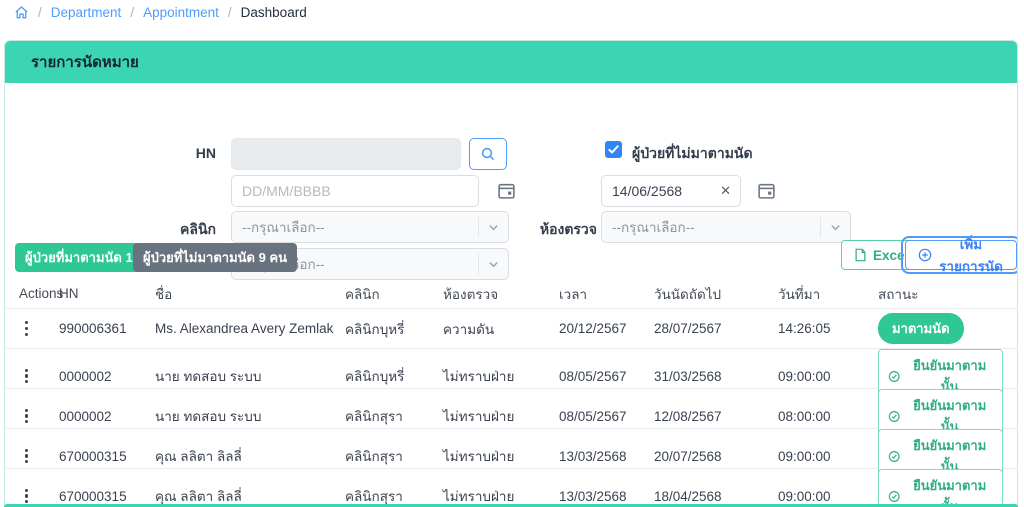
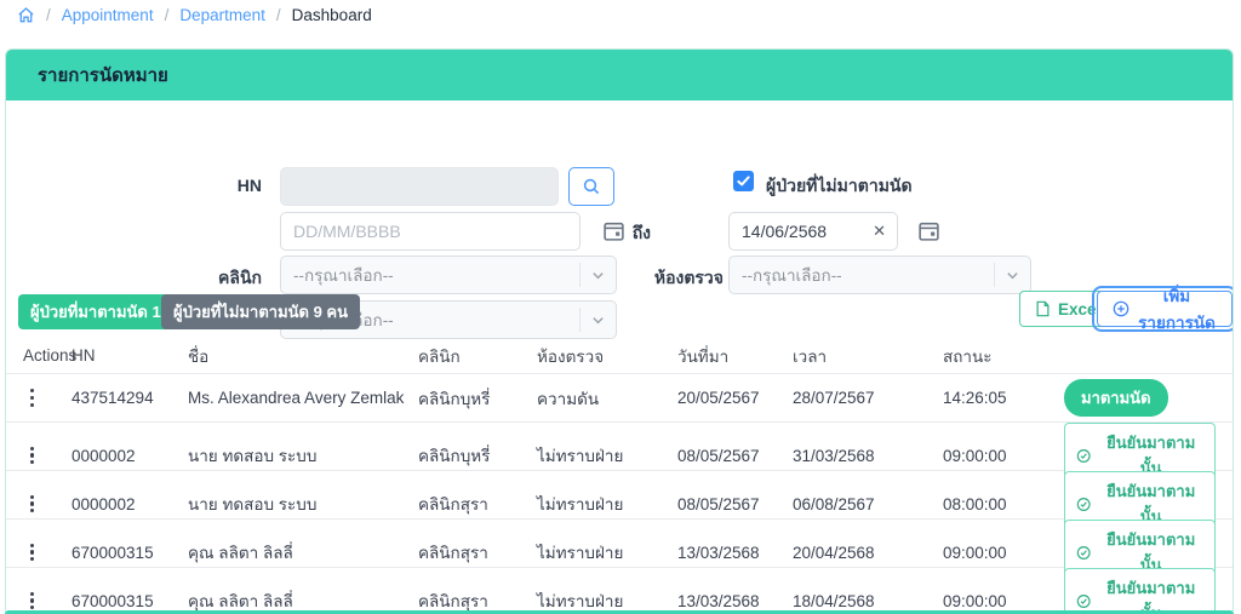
  /
- Department
+ Appointment
  /
- Appointment
+ Department
  /
  Dashboard
  รายการนัดหมาย
  HN
  ผู้ป่วยที่ไม่มาตามนัด
  DD/MM/BBBB
+ ถึง
  14/06/2568
  ✕
  คลินิก
  --กรุณาเลือก--
  ห้องตรวจ
  --กรุณาเลือก--
  ผู้ป่วยที่มาตามนัด 1
  ผู้ป่วยที่ไม่มาตามนัด 9 คน
  Exce
  เพิ่มรายการนัด
  Action
  HN
  ชื่อ
  คลินิก
  ห้องตรวจ
- เวลา
+ วันที่มา
- วันนัดถัดไป
- วันที่มา
+ เวลา
  สถานะ
- 990006361
+ 437514294
  Ms. Alexandrea Avery Zemlak
  คลินิกบุหรี่
  ความดัน
- 20/12/2567
+ 20/05/2567
  28/07/2567
  14:26:05
  มาตามนัด
  0000002
  นาย ทดสอบ ระบบ
  คลินิกบุหรี่
  ไม่ทราบฝ่าย
  08/05/2567
  31/03/2568
  09:00:00
  ยืนยันมาตามนั้น
  0000002
  นาย ทดสอบ ระบบ
  คลินิกสุรา
  ไม่ทราบฝ่าย
  08/05/2567
- 12/08/2567
+ 06/08/2567
  08:00:00
  ยืนยันมาตามนั้น
  670000315
  คุณ ลลิตา ลิลลี่
  คลินิกสุรา
  ไม่ทราบฝ่าย
  13/03/2568
- 20/07/2568
+ 20/04/2568
  09:00:00
  ยืนยันมาตามนั้น
  670000315
  คุณ ลลิตา ลิลลี่
  คลินิกสุรา
  ไม่ทราบฝ่าย
  13/03/2568
  18/04/2568
  09:00:00
  ยืนยันมาตาม
